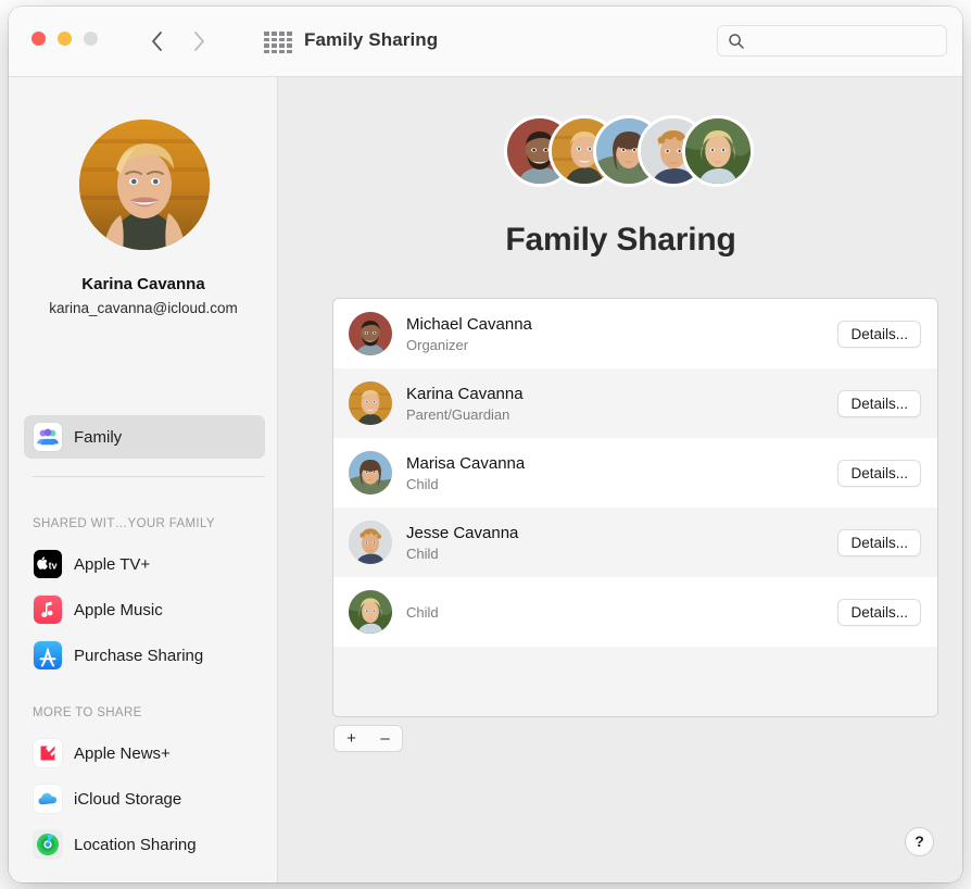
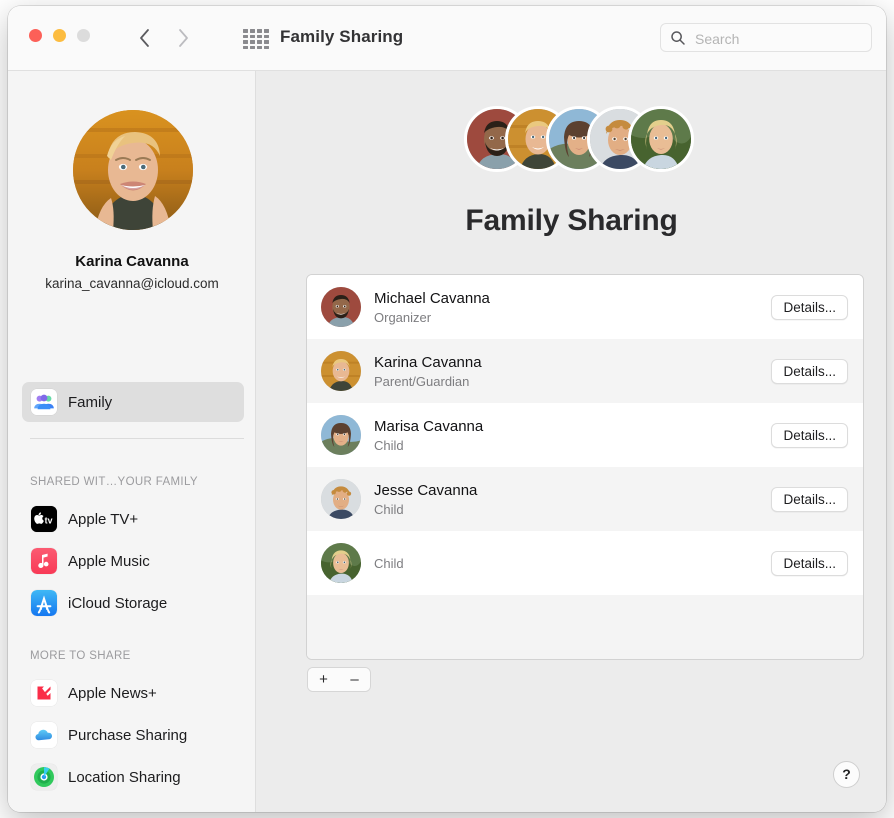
  Family Sharing
+ Search
  Karina Cavanna
  karina_cavanna@icloud.com
  Family
  SHARED WIT…YOUR FAMILY
  tv
  Apple TV+
  Apple Music
- Purchase Sharing
+ iCloud Storage
  MORE TO SHARE
  Apple News+
- iCloud Storage
+ Purchase Sharing
  Location Sharing
  Family Sharing
  Michael Cavanna
  Organizer
  Details...
  Karina Cavanna
  Parent/Guardian
  Details...
  Marisa Cavanna
  Child
  Details...
  Jesse Cavanna
  Child
  Details...
  Child
  Details...
  +
  –
  ?
